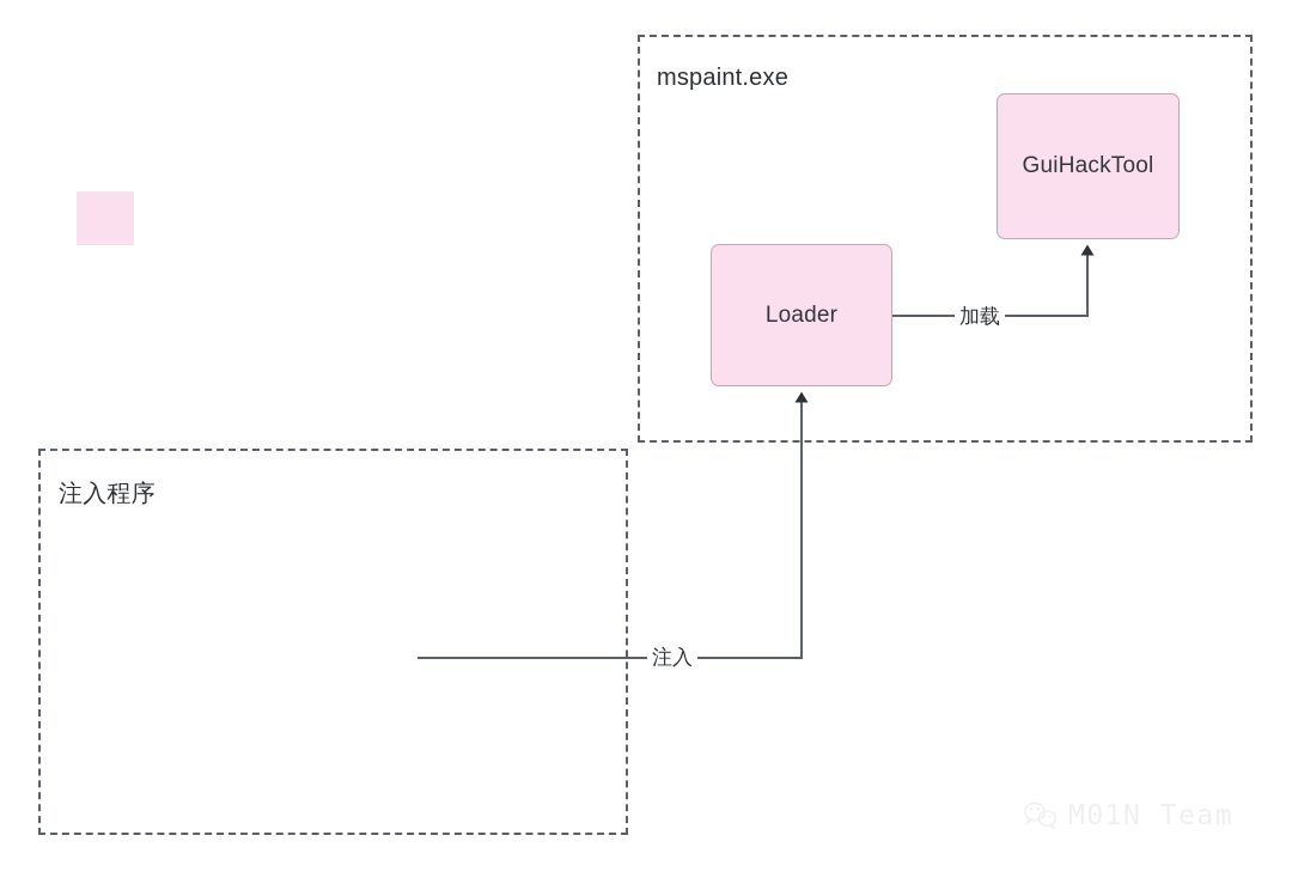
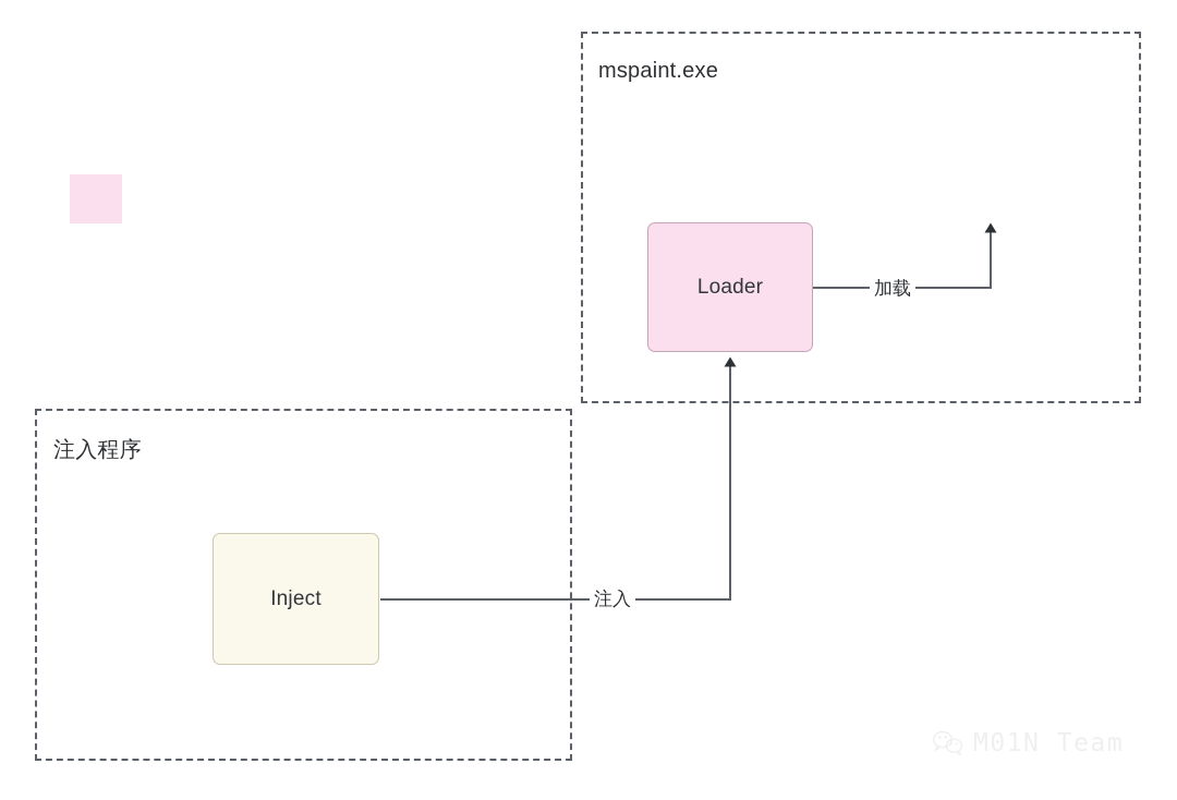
  mspaint.exe
  注入程序
- GuiHackTool
  Loader
+ Inject
  加载
  注入
